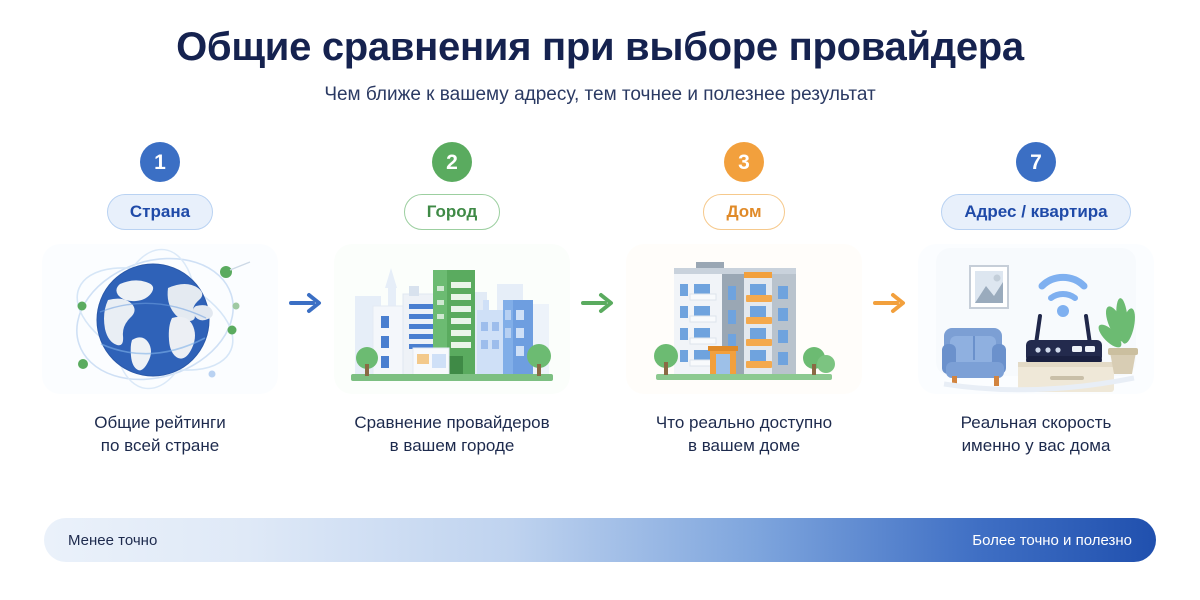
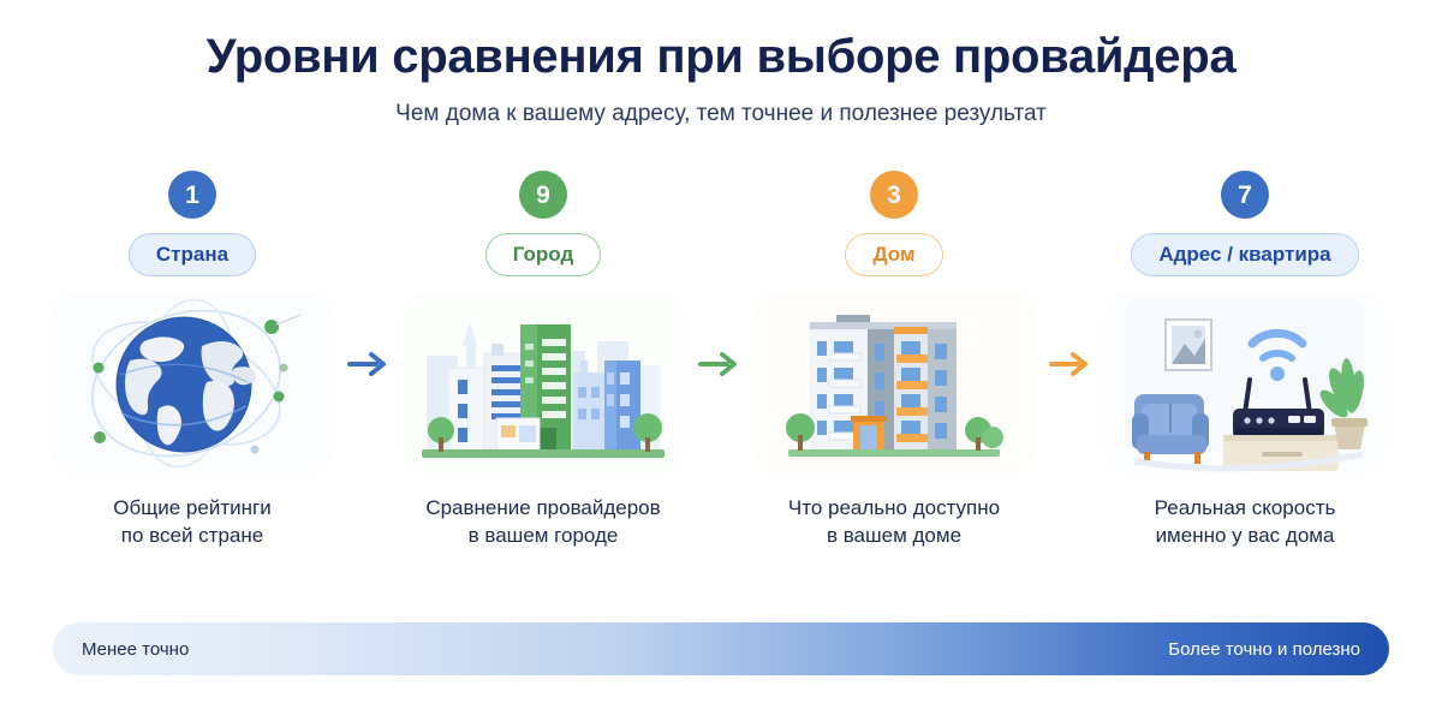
- Общие сравнения при выборе провайдера
+ Уровни сравнения при выборе провайдера
- Чем ближе к вашему адресу, тем точнее и полезнее результат
+ Чем дома к вашему адресу, тем точнее и полезнее результат
  1
  Страна
  Общие рейтинги
  по всей стране
- 2
+ 9
  Город
  Сравнение провайдеров
  в вашем городе
  3
  Дом
  Что реально доступно
  в вашем доме
  7
  Адрес / квартира
  Реальная скорость
  именно у вас дома
  Менее точно
  Более точно и полезно
